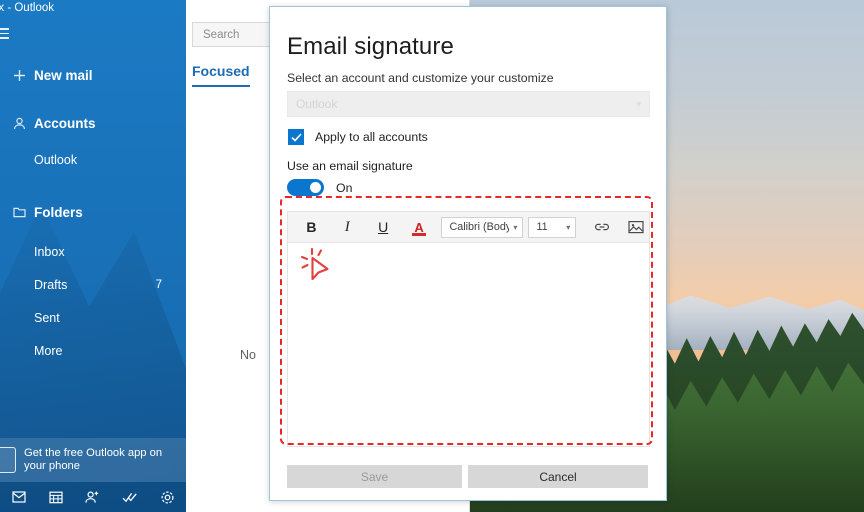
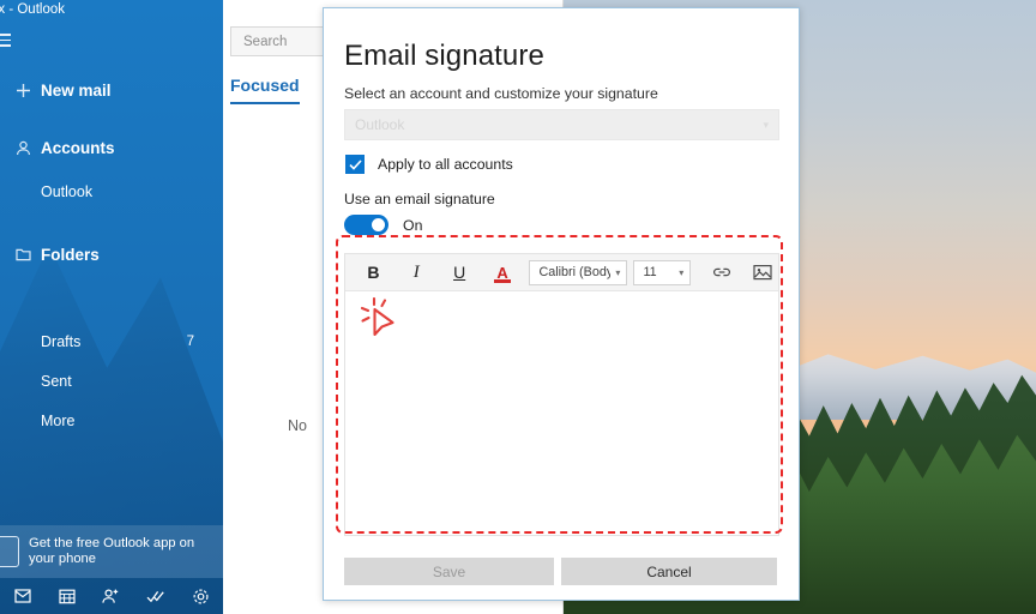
  x - Outlook
  New mail
  Accounts
  Outlook
  Folders
- Inbox
  Drafts
  7
  Sent
  More
  Get the free Outlook app on your phone
  Search
  Focused
  No
  Email signature
- Select an account and customize your customize
+ Select an account and customize your signature
  Outlook
  Apply to all accounts
  Use an email signature
  On
  B
  I
  U
  A
  Calibri (Body
  ▾
  11
  ▾
  Save
  Cancel
